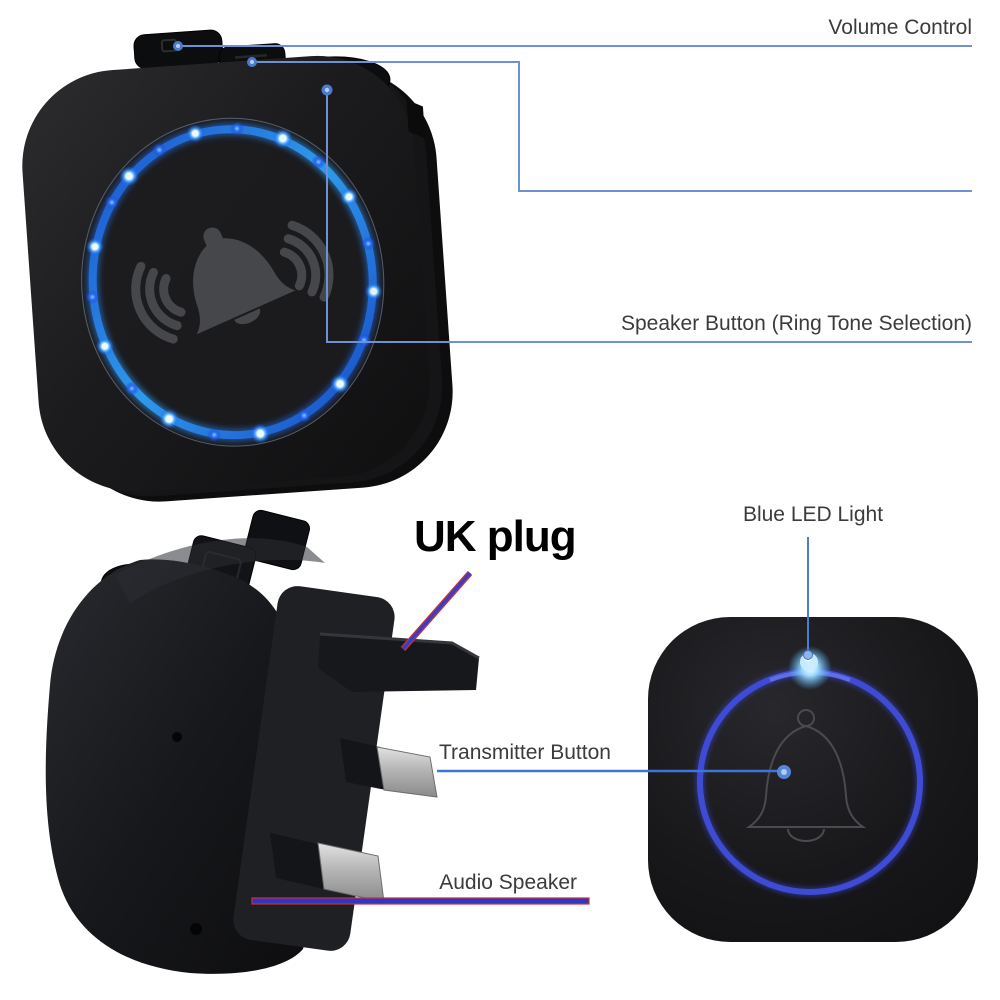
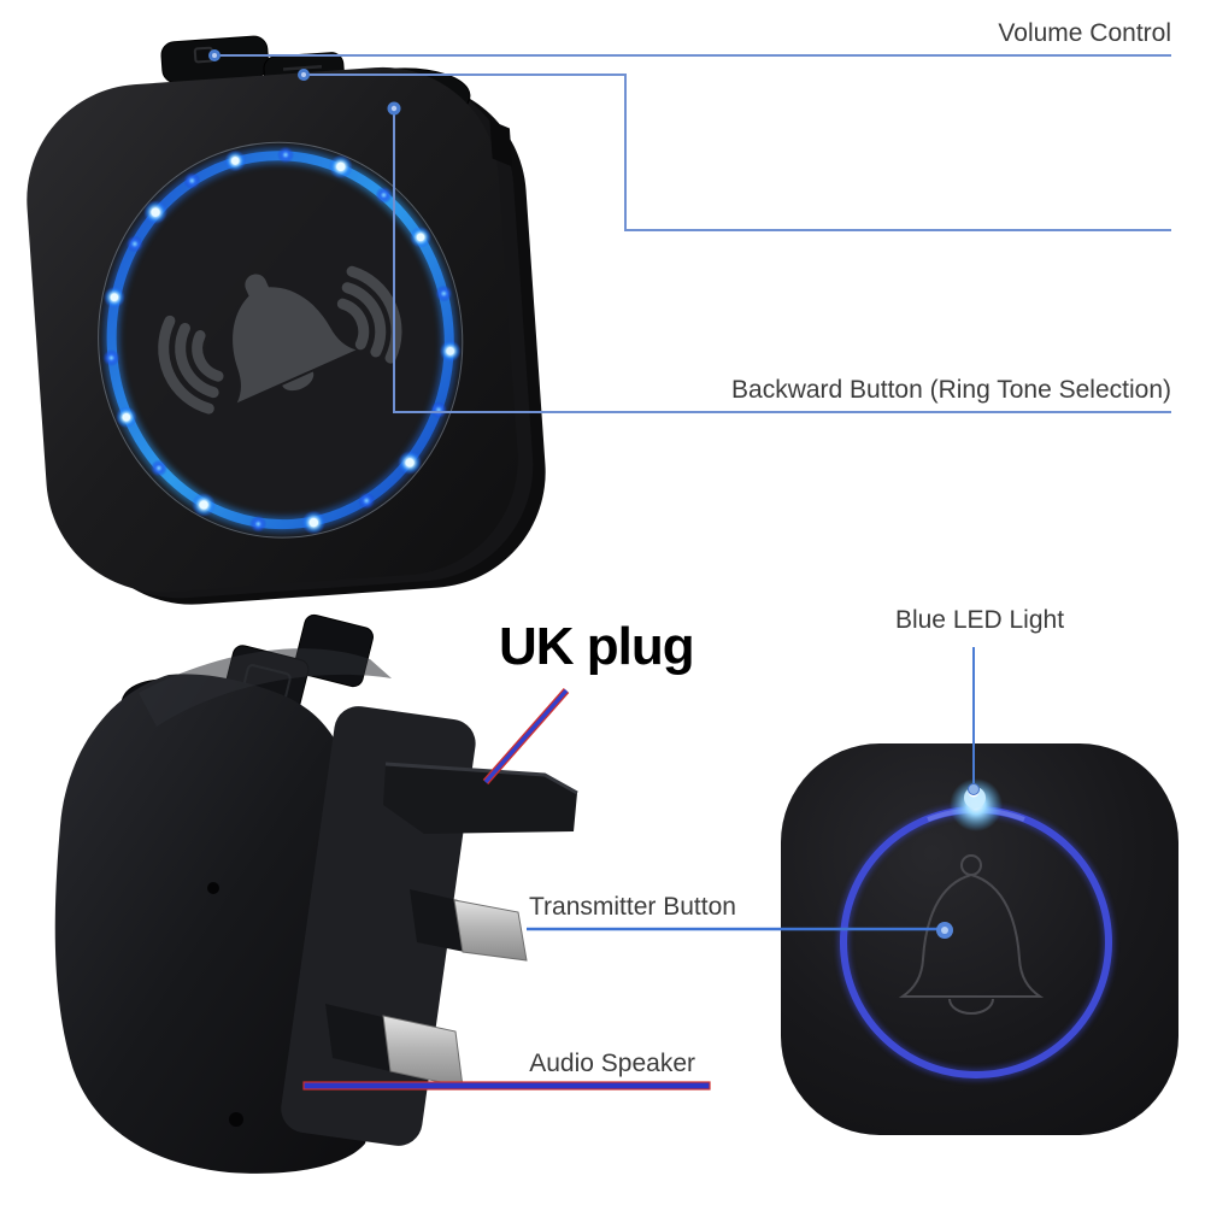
  Volume Control
- Speaker Button (Ring Tone Selection)
+ Backward Button (Ring Tone Selection)
  UK plug
  Blue LED Light
  Transmitter Button
  Audio Speaker
